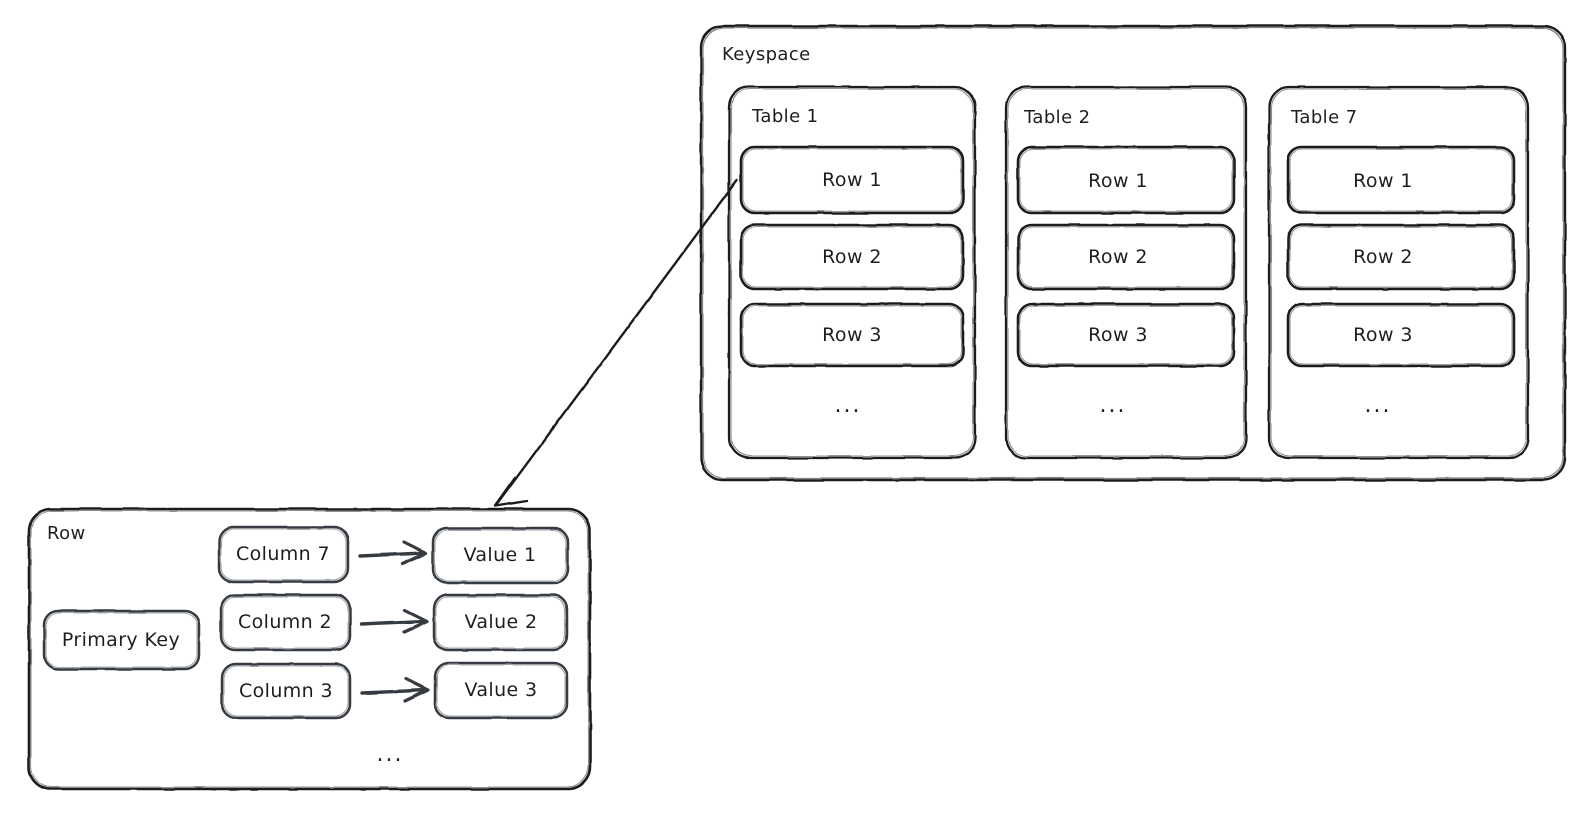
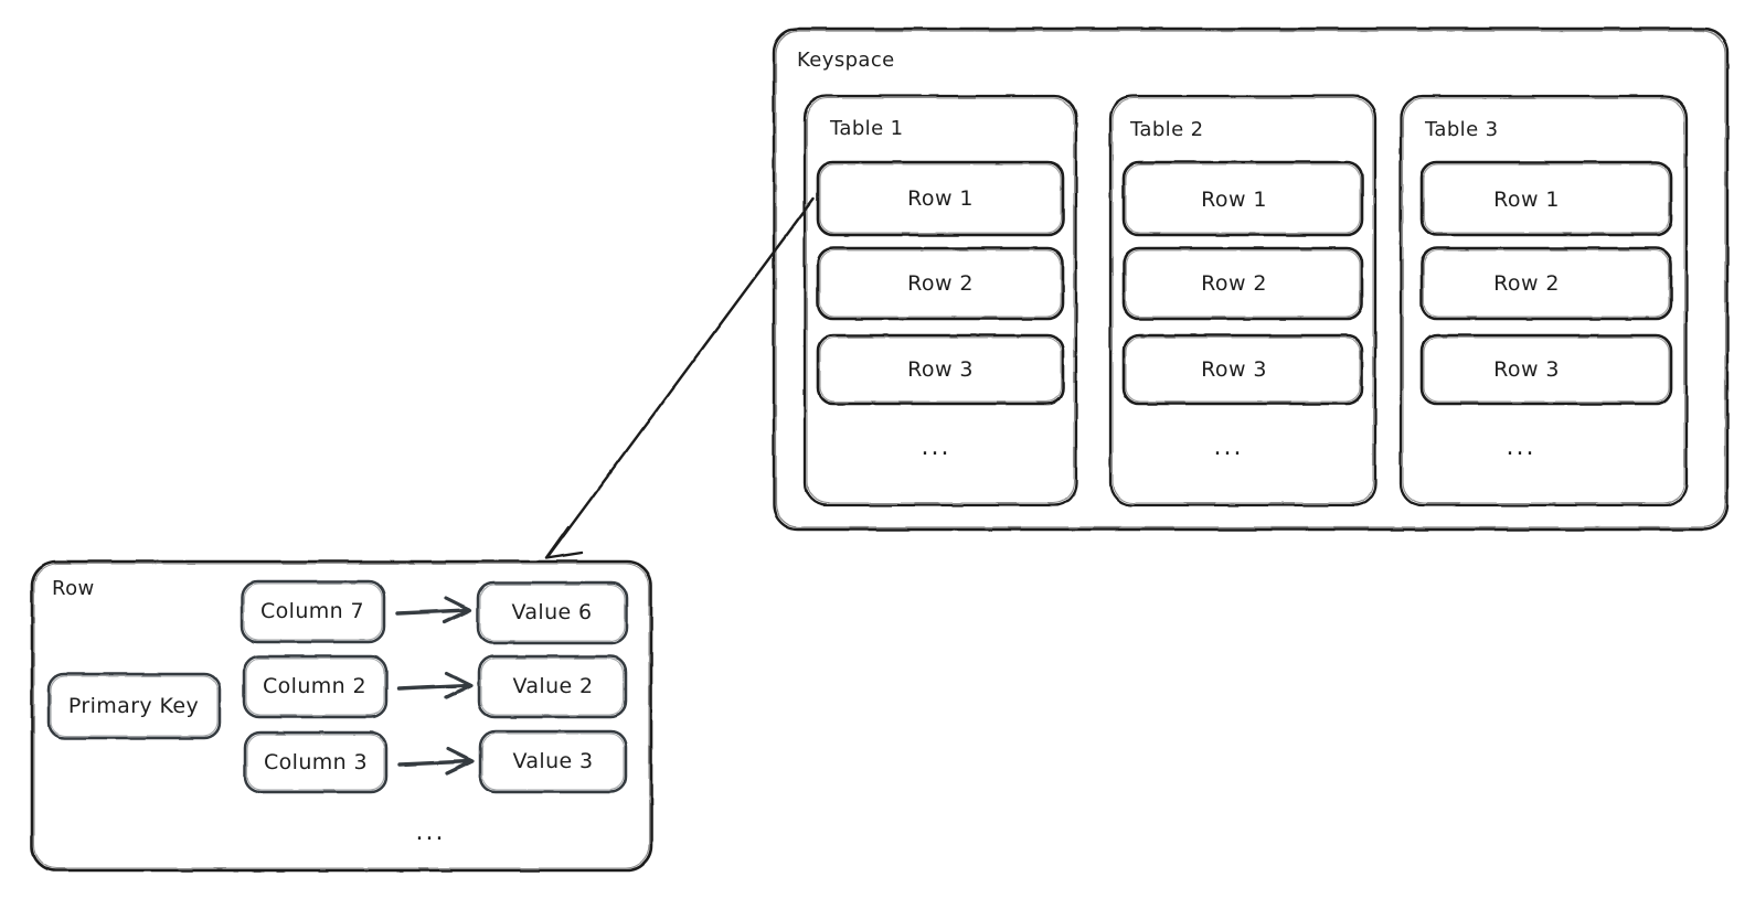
  Keyspace
  Table 1
  Row 1
  Row 2
  Row 3
  ...
  Table 2
  Row 1
  Row 2
  Row 3
  ...
- Table 7
+ Table 3
  Row 1
  Row 2
  Row 3
  ...
  Row
  Primary Key
  Column 7
  Column 2
  Column 3
- Value 1
+ Value 6
  Value 2
  Value 3
  ...
